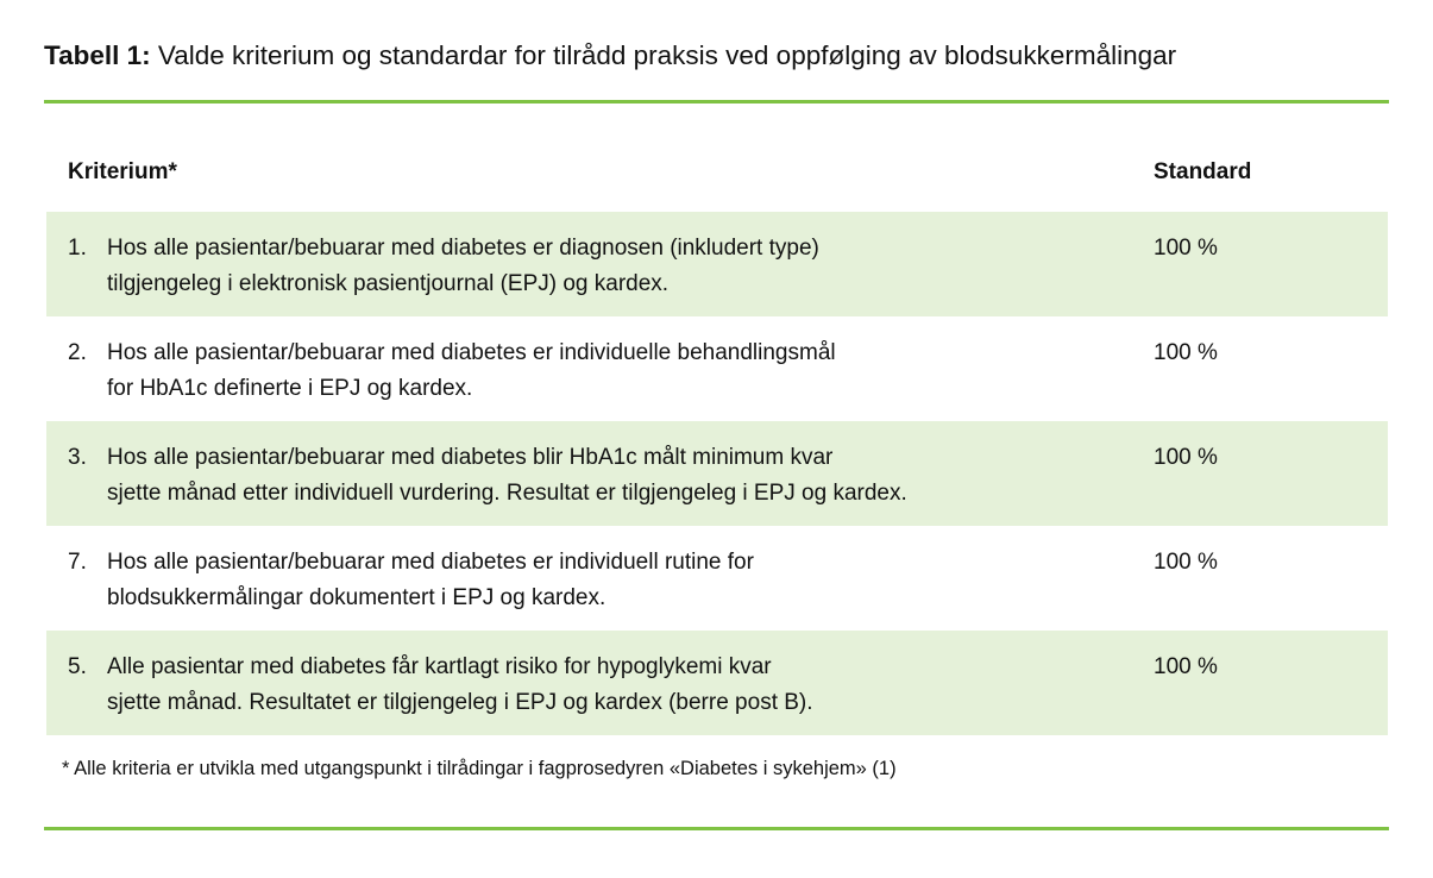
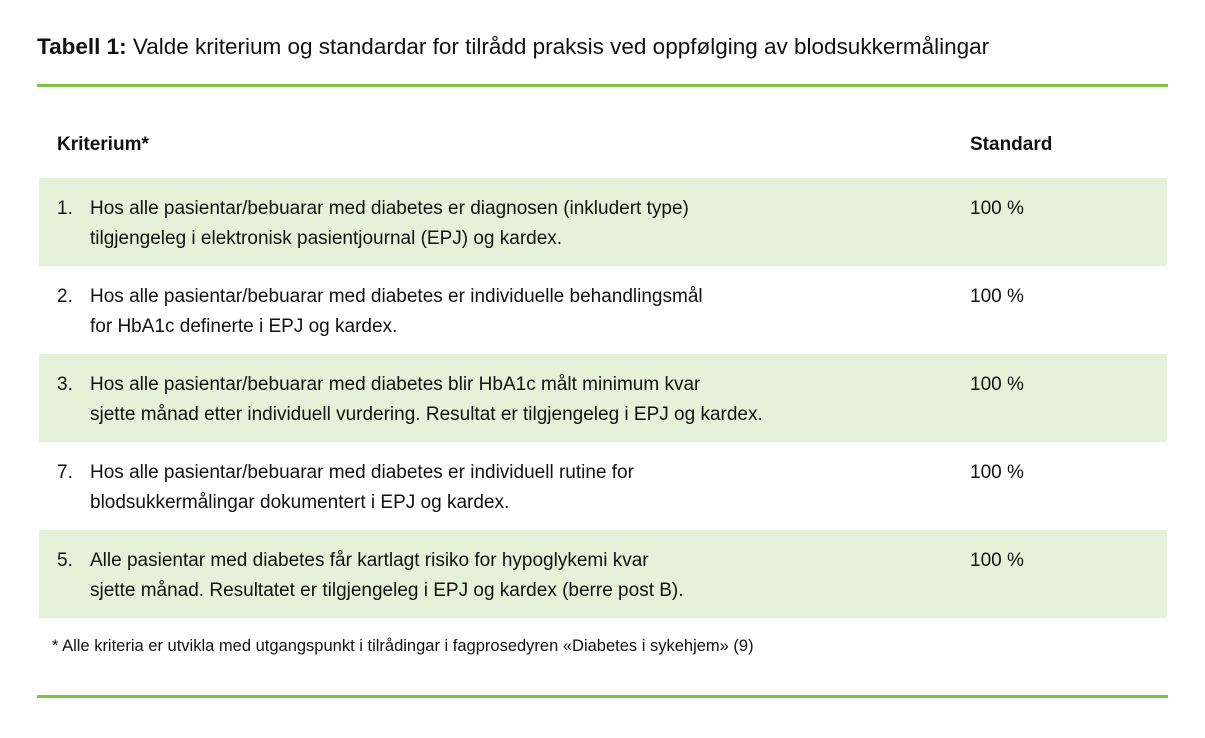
  Tabell 1: Valde kriterium og standardar for tilrådd praksis ved oppfølging av blodsukkermålingar
  Kriterium*
  Standard
  1.
  Hos alle pasientar/bebuarar med diabetes er diagnosen (inkludert type)
  tilgjengeleg i elektronisk pasientjournal (EPJ) og kardex.
  100 %
  2.
  Hos alle pasientar/bebuarar med diabetes er individuelle behandlingsmål
  for HbA1c definerte i EPJ og kardex.
  100 %
  3.
  Hos alle pasientar/bebuarar med diabetes blir HbA1c målt minimum kvar
  sjette månad etter individuell vurdering. Resultat er tilgjengeleg i EPJ og kardex.
  100 %
  7.
  Hos alle pasientar/bebuarar med diabetes er individuell rutine for
  blodsukkermålingar dokumentert i EPJ og kardex.
  100 %
  5.
  Alle pasientar med diabetes får kartlagt risiko for hypoglykemi kvar
  sjette månad. Resultatet er tilgjengeleg i EPJ og kardex (berre post B).
  100 %
- * Alle kriteria er utvikla med utgangspunkt i tilrådingar i fagprosedyren «Diabetes i sykehjem» (1)
+ * Alle kriteria er utvikla med utgangspunkt i tilrådingar i fagprosedyren «Diabetes i sykehjem» (9)
